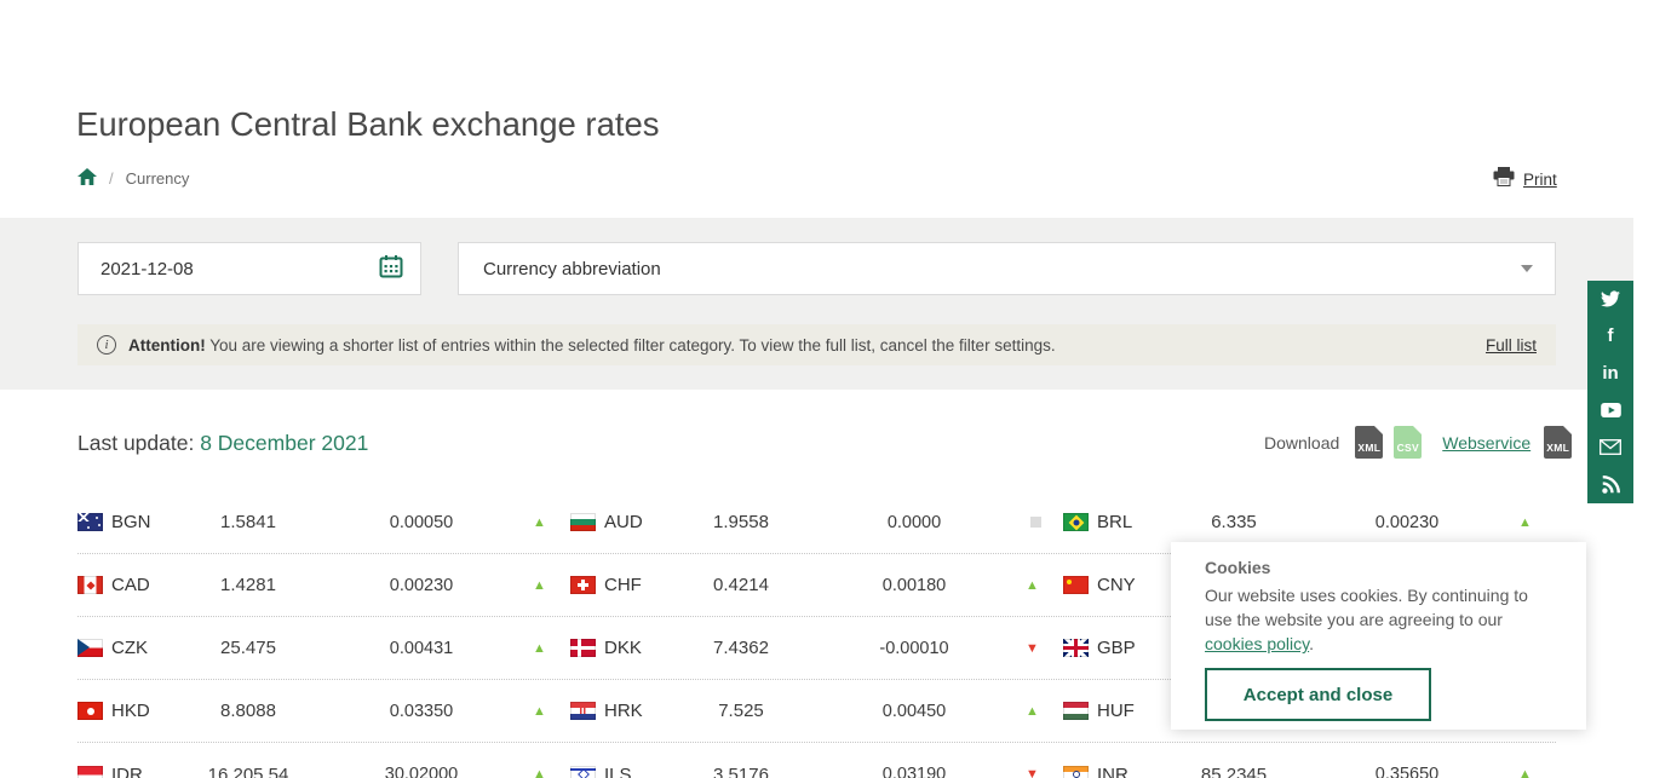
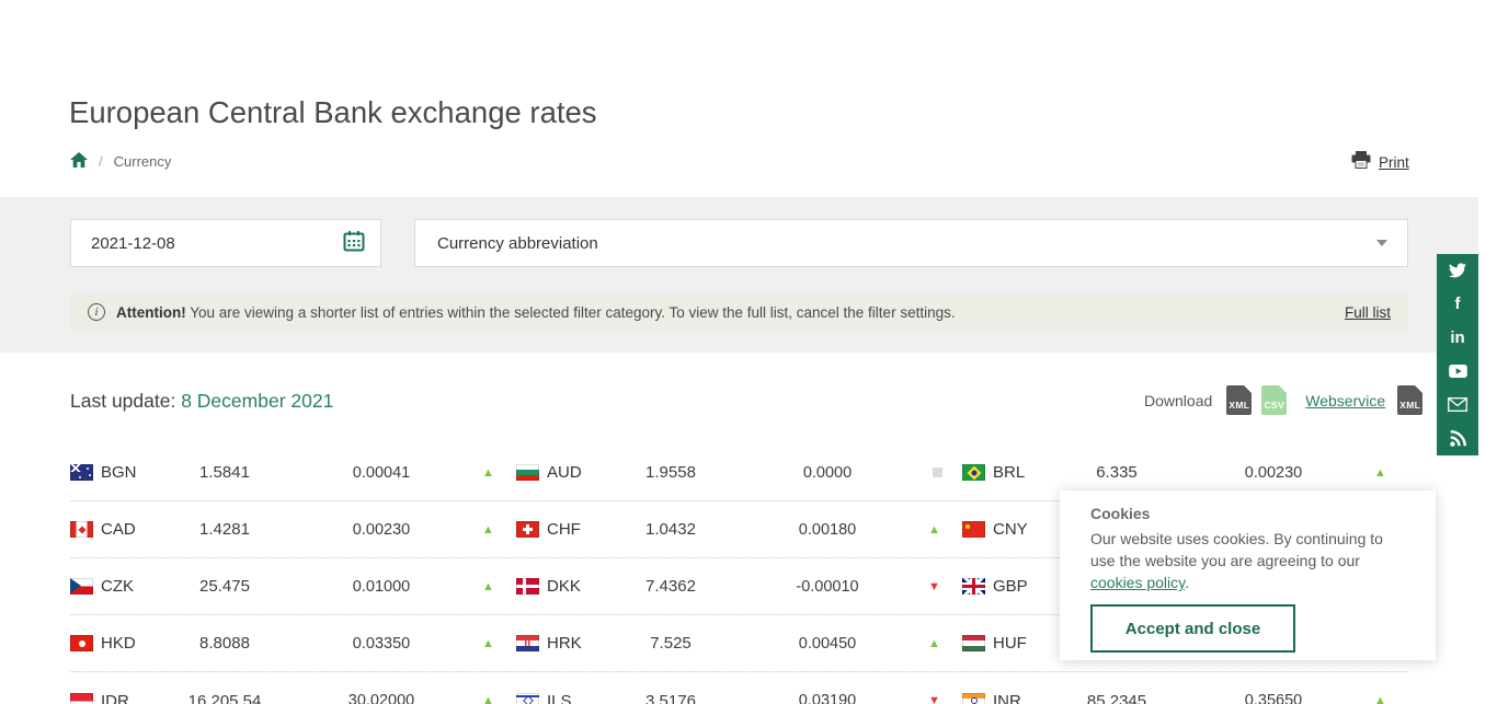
  European Central Bank exchange rates
  /
  Currency
  Print
  2021-12-08
  Currency abbreviation
  i
  Attention! You are viewing a shorter list of entries within the selected filter category. To view the full list, cancel the filter settings.
  Full list
  Last update: 8 December 2021
  Download
  XML
  CSV
  Webservice
  XML
  BGN
  1.5841
- 0.00050
+ 0.00041
  ▲
  AUD
  1.9558
  0.0000
  BRL
  6.335
  0.00230
  ▲
  CAD
  1.4281
  0.00230
  ▲
  CHF
- 0.4214
+ 1.0432
  0.00180
  ▲
  CNY
  CZK
  25.475
- 0.00431
+ 0.01000
  ▲
  DKK
  7.4362
  -0.00010
  ▼
  GBP
  HKD
  8.8088
  0.03350
  ▲
  HRK
  7.525
  0.00450
  ▲
  HUF
  IDR
  16,205.54
  30.02000
  ▲
  ILS
  3.5176
  0.03190
  ▼
  INR
  85.2345
  0.35650
  ▲
  Cookies
  Our website uses cookies. By continuing to use the website you are agreeing to our cookies policy.
  Accept and close
  f
  in
